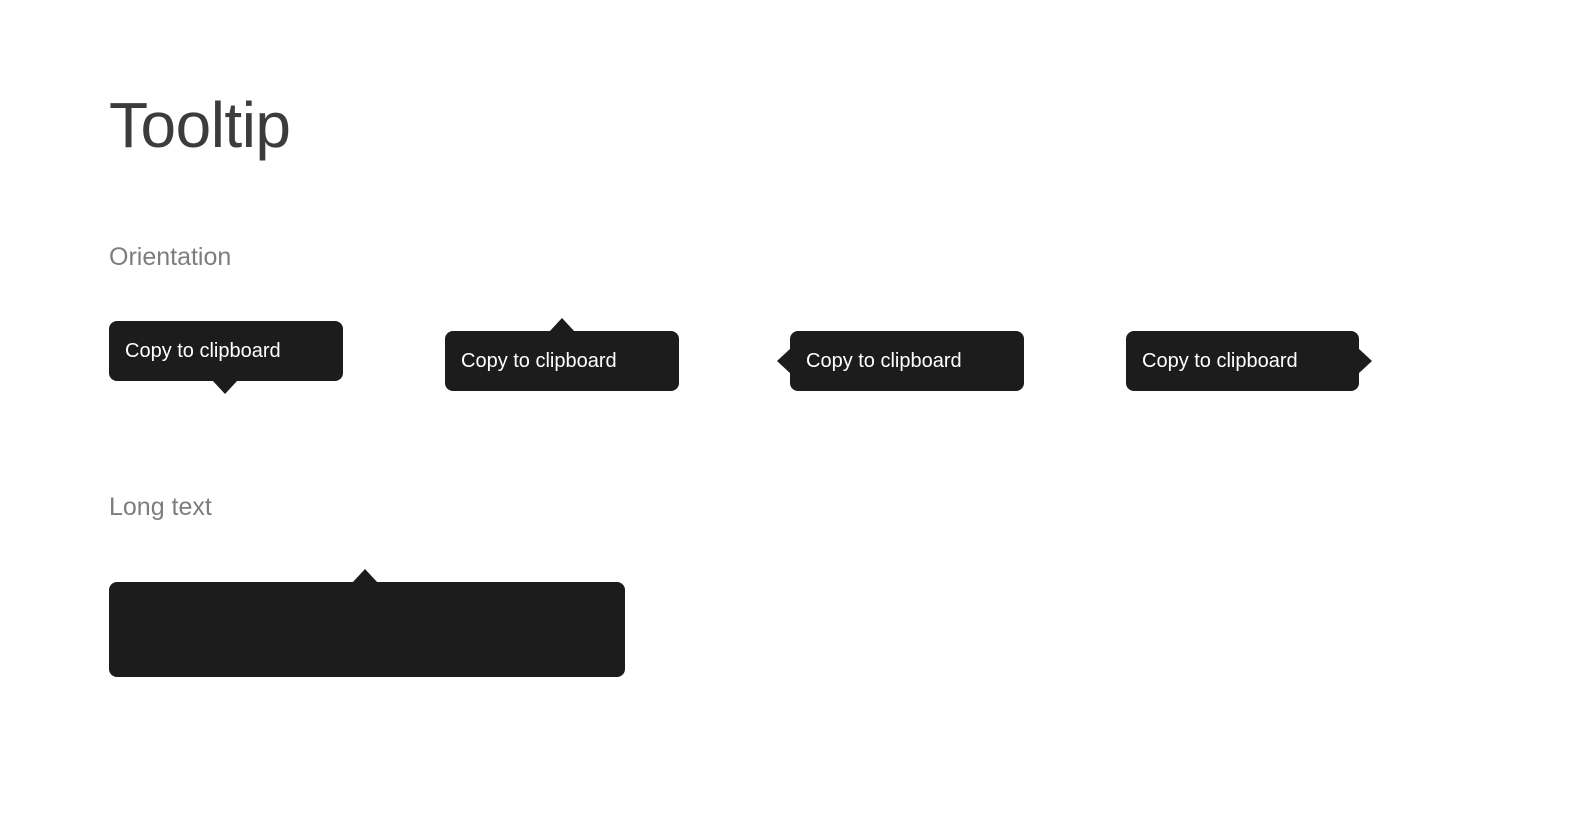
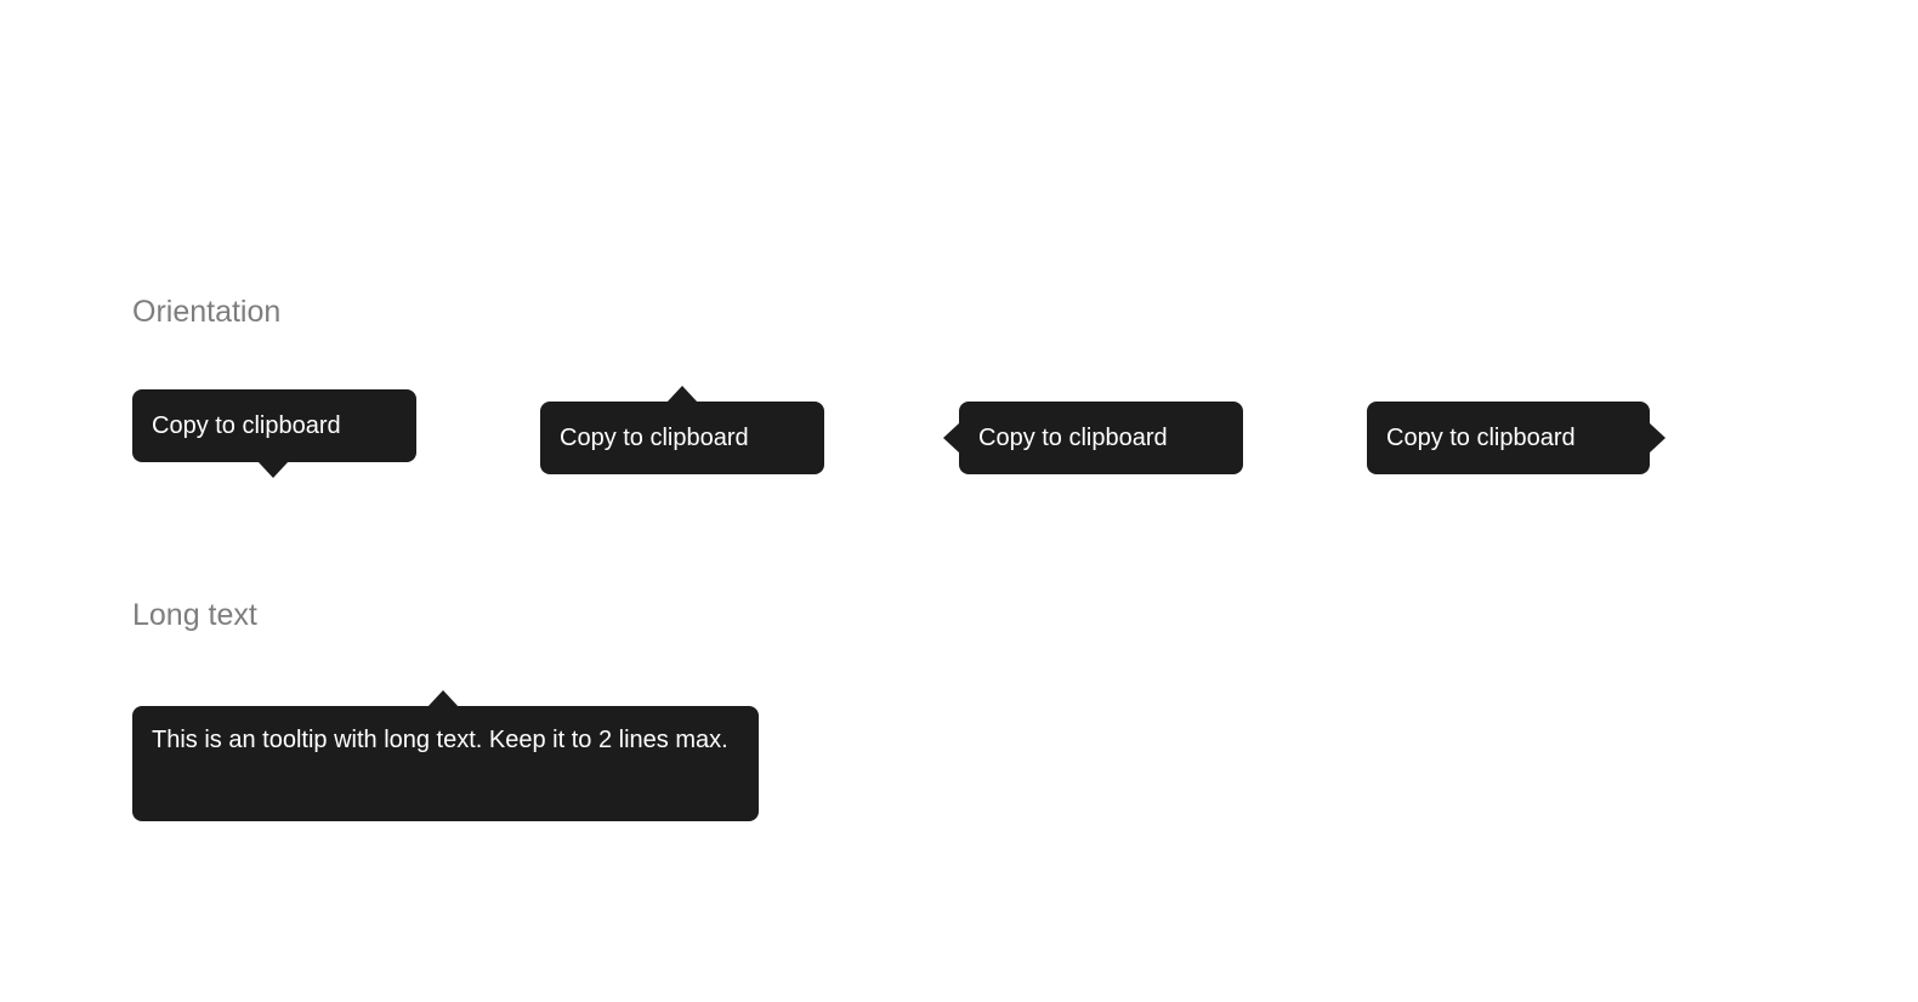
- Tooltip
  Orientation
  Copy to clipboard
  Copy to clipboard
  Copy to clipboard
  Copy to clipboard
  Long text
+ This is an tooltip with long text. Keep it to 2 lines max.
